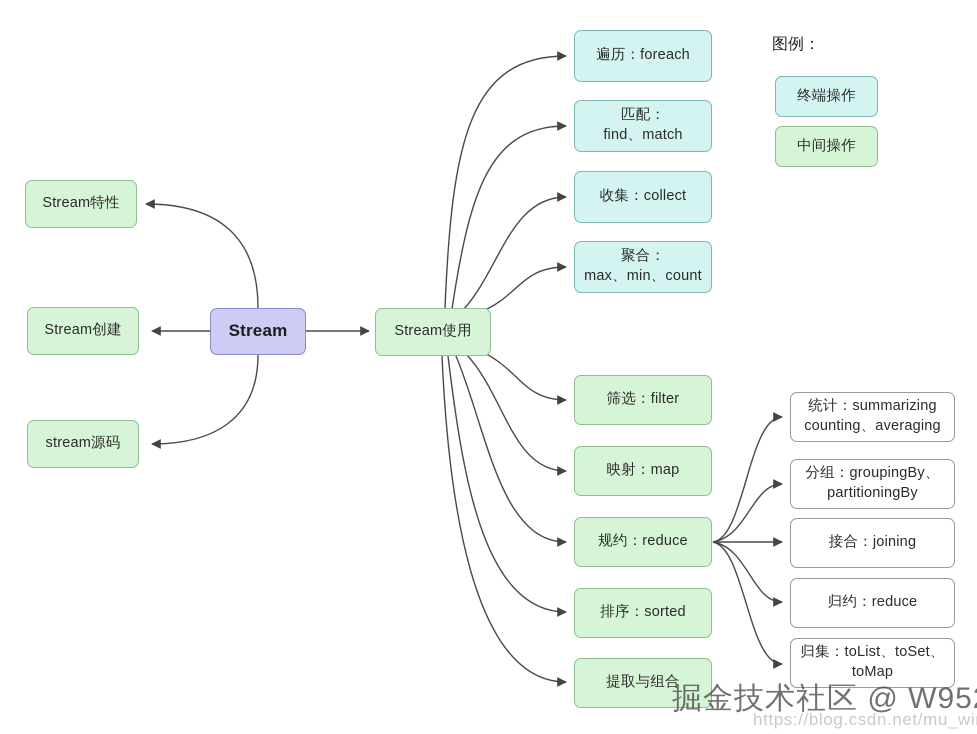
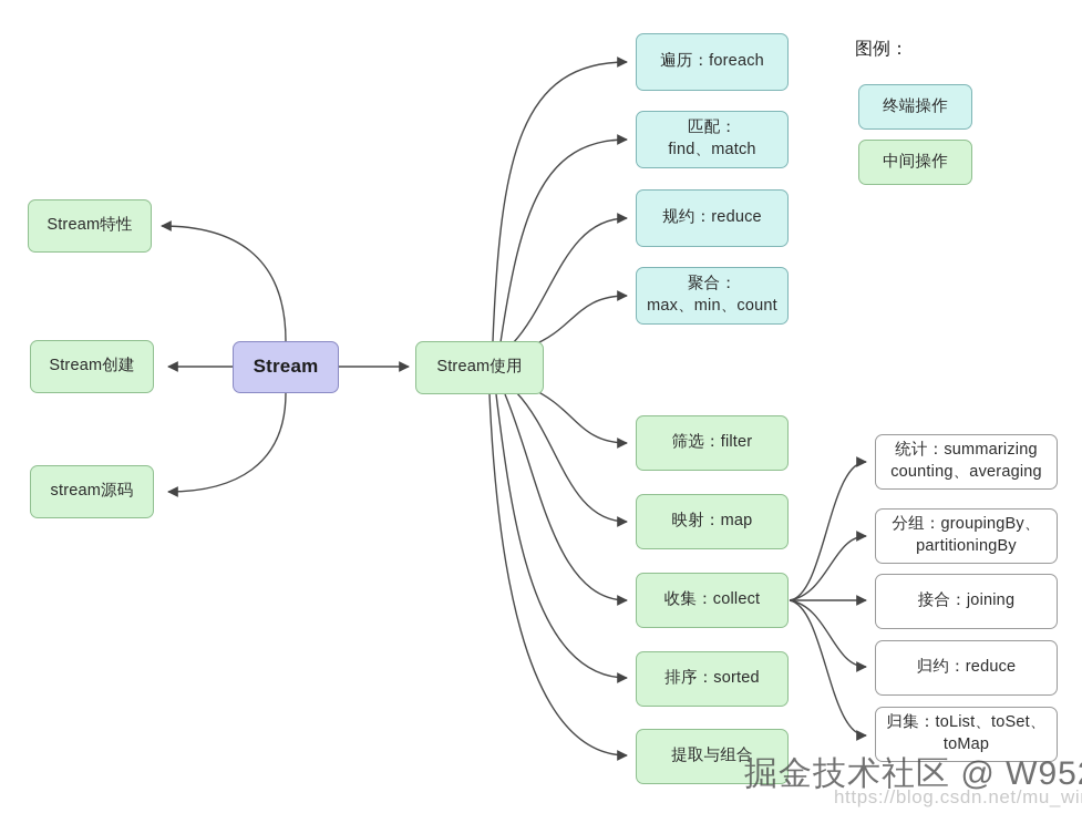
  Stream特性
  Stream创建
  stream源码
  Stream
  Stream使用
  遍历：foreach
  匹配：
  find、match
- 收集：collect
+ 规约：reduce
  聚合：
  max、min、count
  筛选：filter
  映射：map
- 规约：reduce
+ 收集：collect
  排序：sorted
  提取与组合
  统计：summarizing
  counting、averaging
  分组：groupingBy、
  partitioningBy
  接合：joining
  归约：reduce
  归集：toList、toSet、
  toMap
  图例：
  终端操作
  中间操作
  掘金技术社区 @ W95
  https://blog.csdn.net/mu_wi
